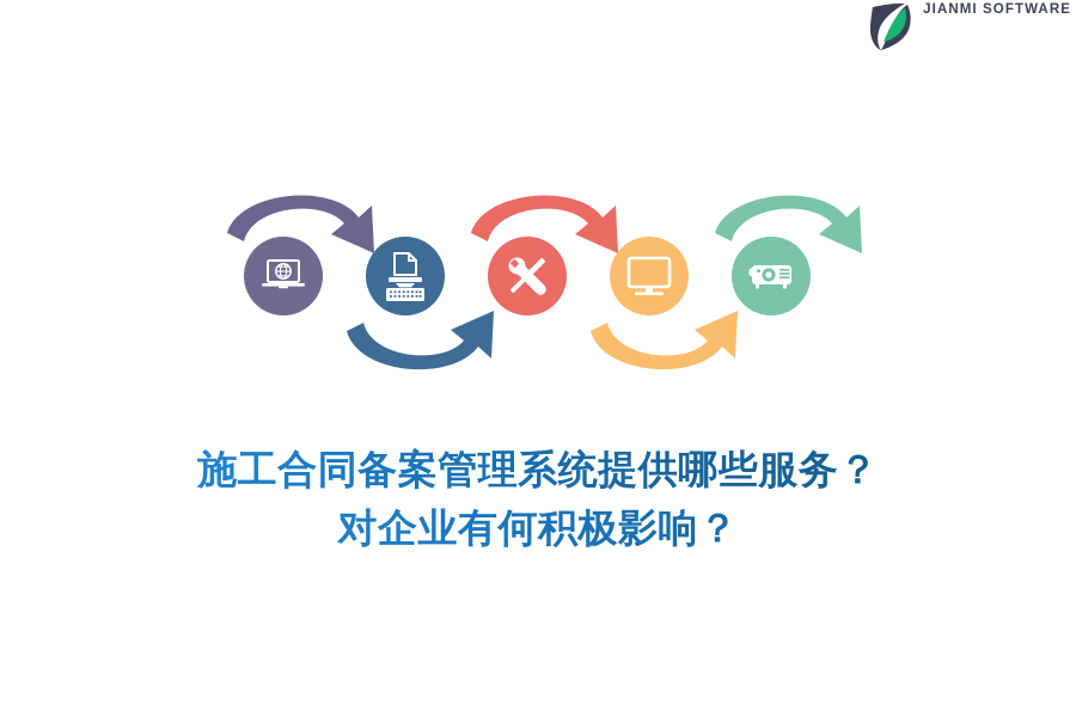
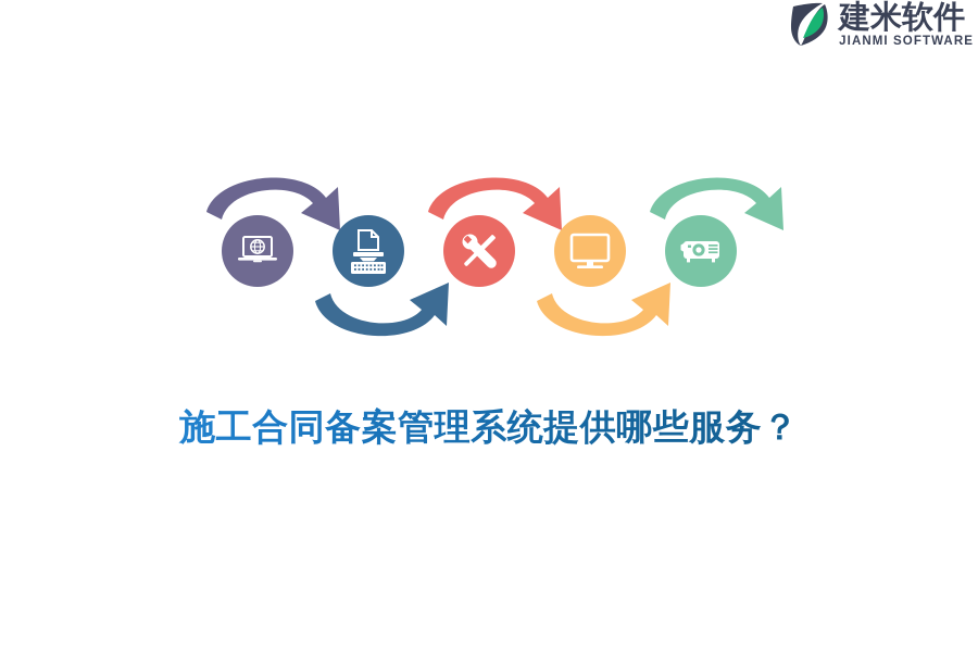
+ 建米软件
  JIANMI SOFTWARE
  施工合同备案管理系统提供哪些服务？
- 对企业有何积极影响？
